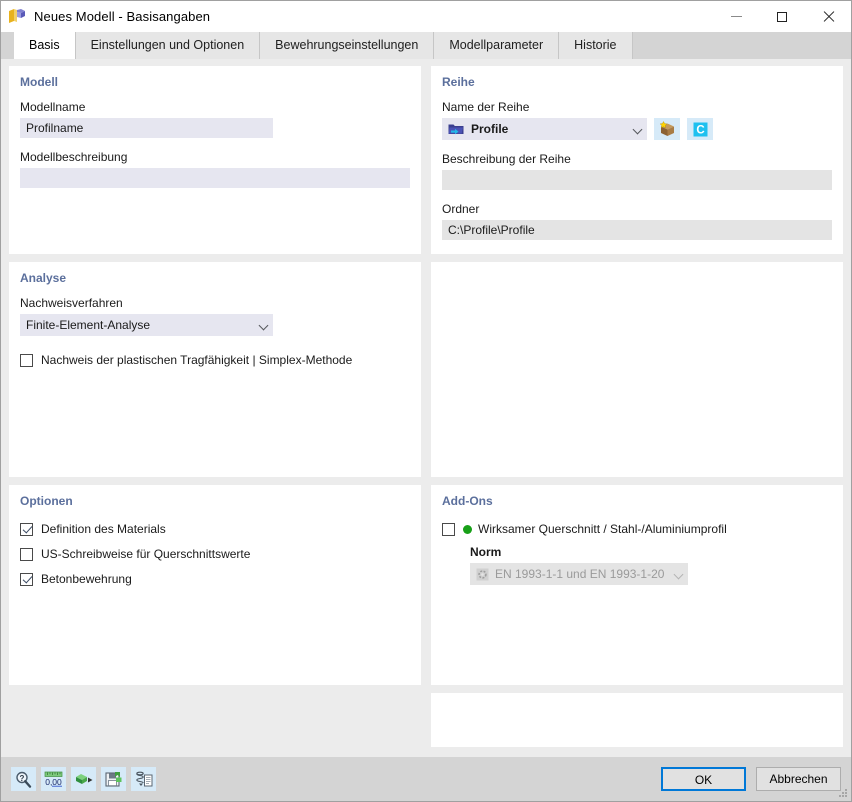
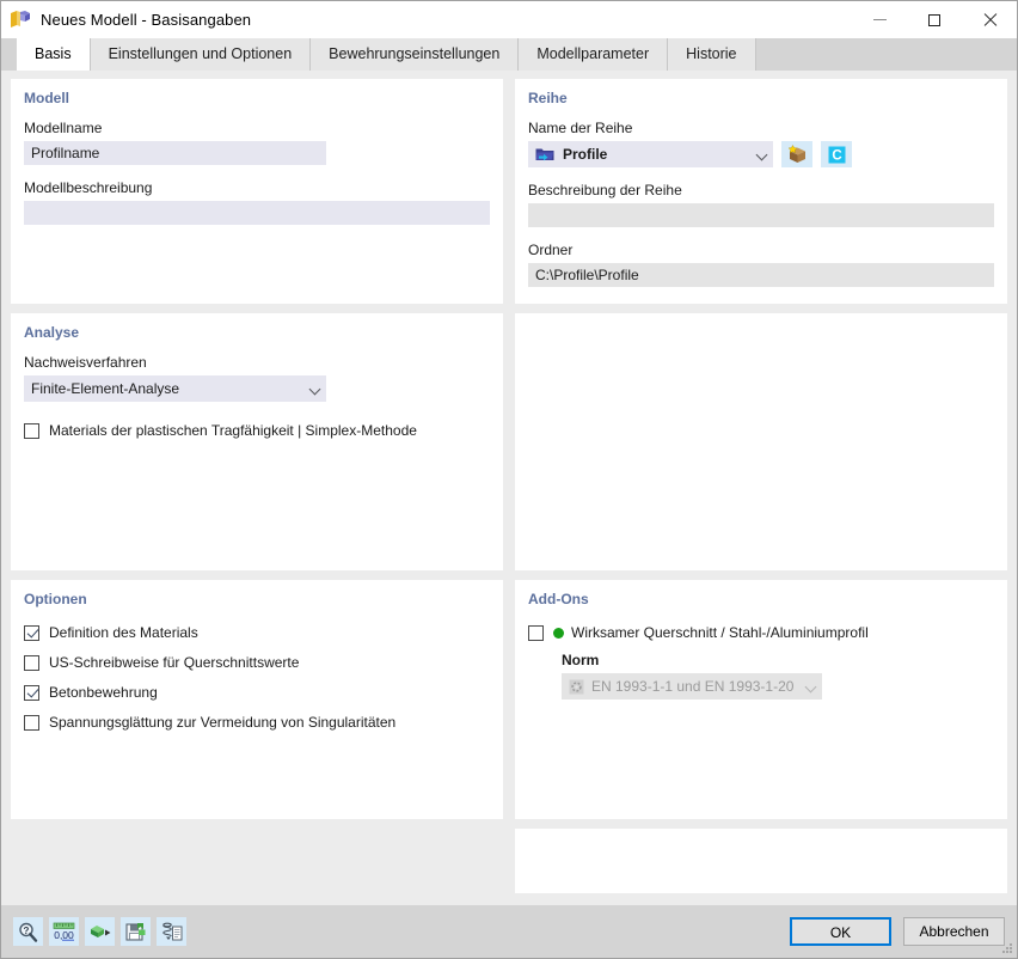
  Neues Modell - Basisangaben
  Basis
  Einstellungen und Optionen
  Bewehrungseinstellungen
  Modellparameter
  Historie
  Modell
  Modellname
  Profilname
  Modellbeschreibung
  Analyse
  Nachweisverfahren
  Finite-Element-Analyse
- Nachweis der plastischen Tragfähigkeit | Simplex-Methode
+ Materials der plastischen Tragfähigkeit | Simplex-Methode
  Optionen
  Definition des Materials
  US-Schreibweise für Querschnittswerte
  Betonbewehrung
+ Spannungsglättung zur Vermeidung von Singularitäten
  Reihe
  Name der Reihe
  Profile
  C
  Beschreibung der Reihe
  Ordner
  C:\Profile\Profile
  Add-Ons
  Wirksamer Querschnitt / Stahl-/Aluminiumprofil
  Norm
  EN 1993-1-1 und EN 1993-1-20
  ?
  0,00
  OK
  Abbrechen
